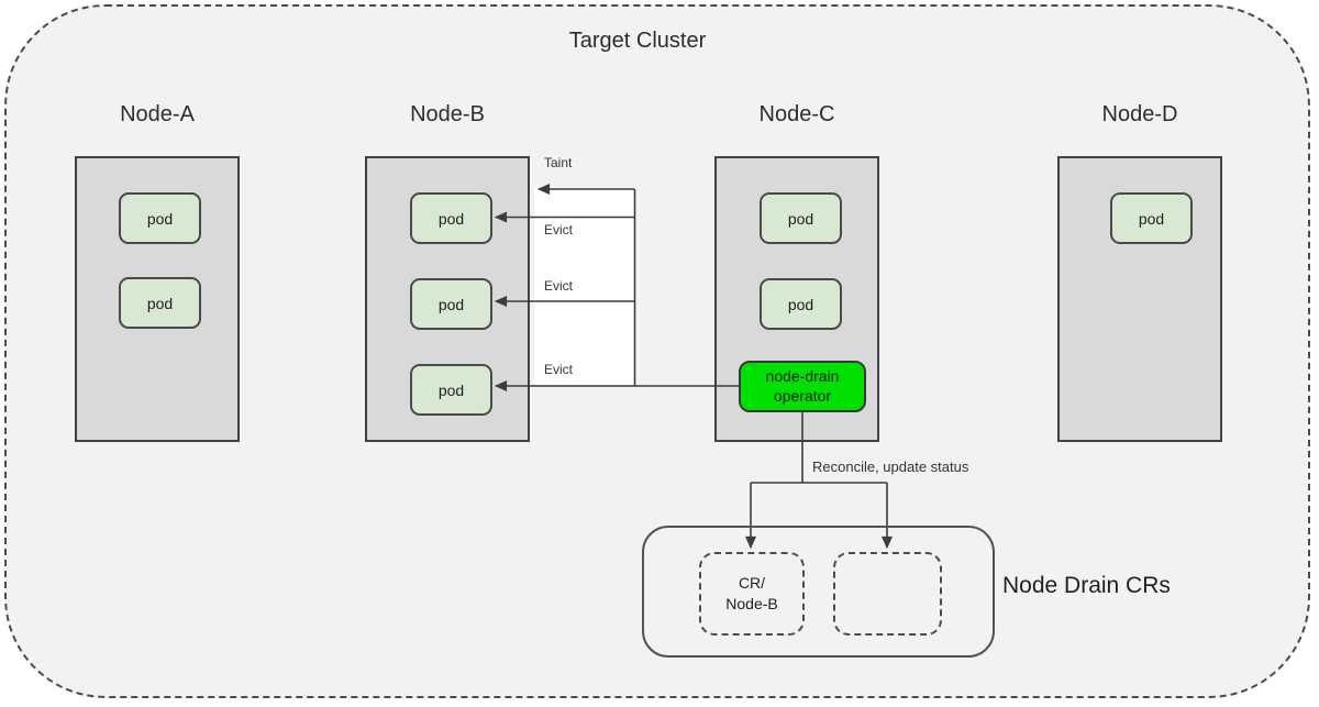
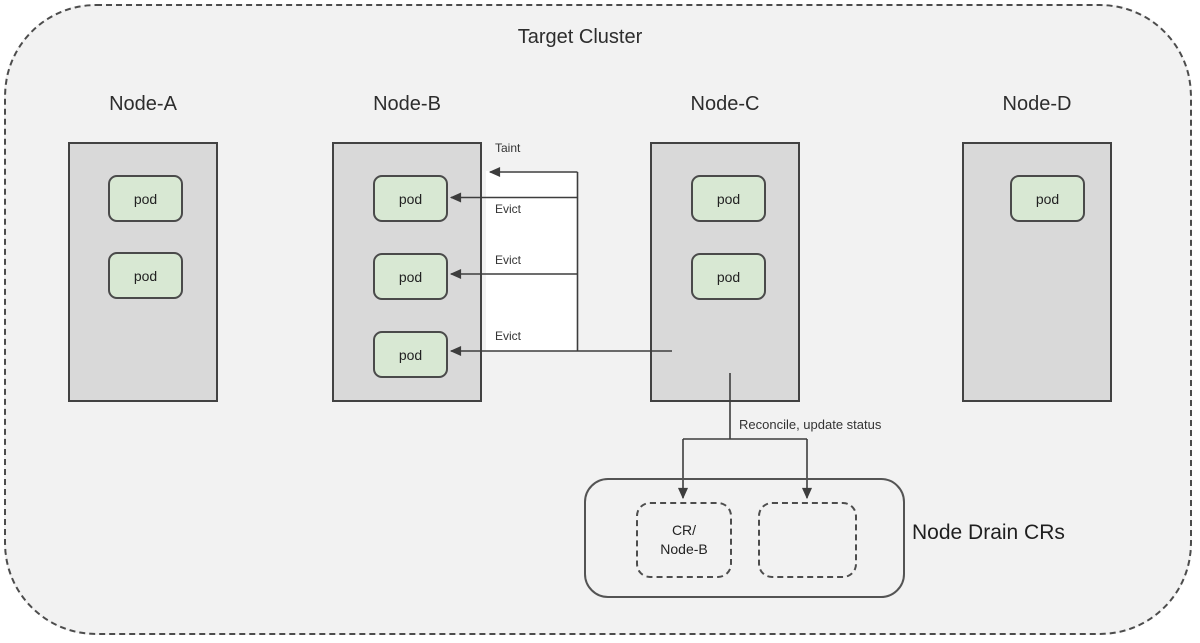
  Target Cluster
  Node-A
  pod
  pod
  Node-B
  pod
  pod
  pod
  Node-C
  pod
  pod
- node-drain operator
  Node-D
  pod
  Taint
  Evict
  Evict
  Evict
  Reconcile, update status
  CR/
  Node-B
  Node Drain CRs
